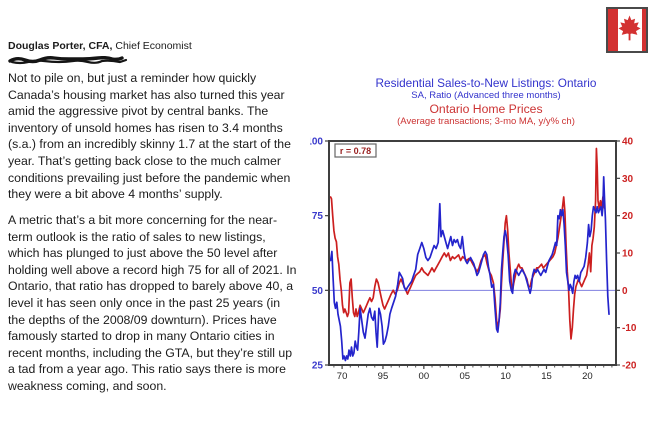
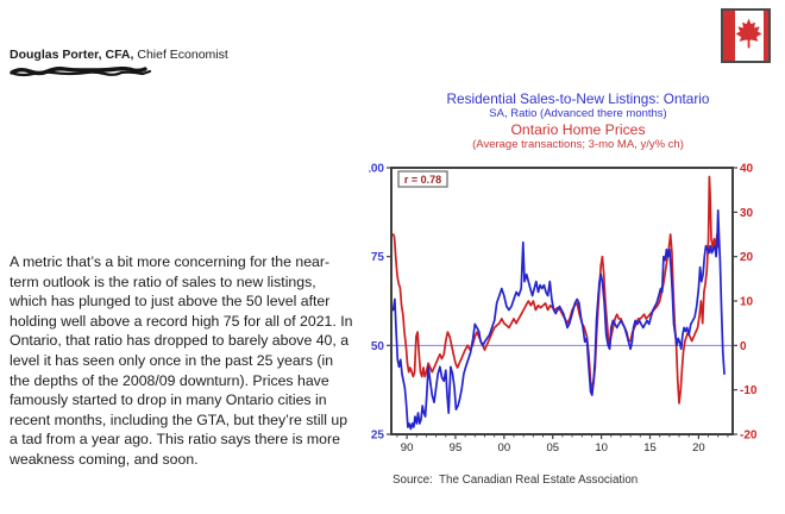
  Douglas Porter, CFA, Chief Economist
- Not to pile on, but just a reminder how quickly
- Canada’s housing market has also turned this year
- amid the aggressive pivot by central banks. The
- inventory of unsold homes has risen to 3.4 months
- (s.a.) from an incredibly skinny 1.7 at the start of the
- year. That’s getting back close to the much calmer
- conditions prevailing just before the pandemic when
- they were a bit above 4 months’ supply.
  A metric that’s a bit more concerning for the near-
  term outlook is the ratio of sales to new listings,
  which has plunged to just above the 50 level after
  holding well above a record high 75 for all of 2021. In
  Ontario, that ratio has dropped to barely above 40, a
  level it has seen only once in the past 25 years (in
  the depths of the 2008/09 downturn). Prices have
  famously started to drop in many Ontario cities in
  recent months, including the GTA, but they’re still up
  a tad from a year ago. This ratio says there is more
  weakness coming, and soon.
  Residential Sales-to-New Listings: Ontario
- SA, Ratio (Advanced three months)
+ SA, Ratio (Advanced there months)
  Ontario Home Prices
  (Average transactions; 3-mo MA, y/y% ch)
  25
  50
  75
  100
  -20
  -10
  0
  10
  20
  30
  40
- 70
+ 90
  95
  00
  05
  10
  15
  20
  r = 0.78
+ Source: The Canadian Real Estate Association
